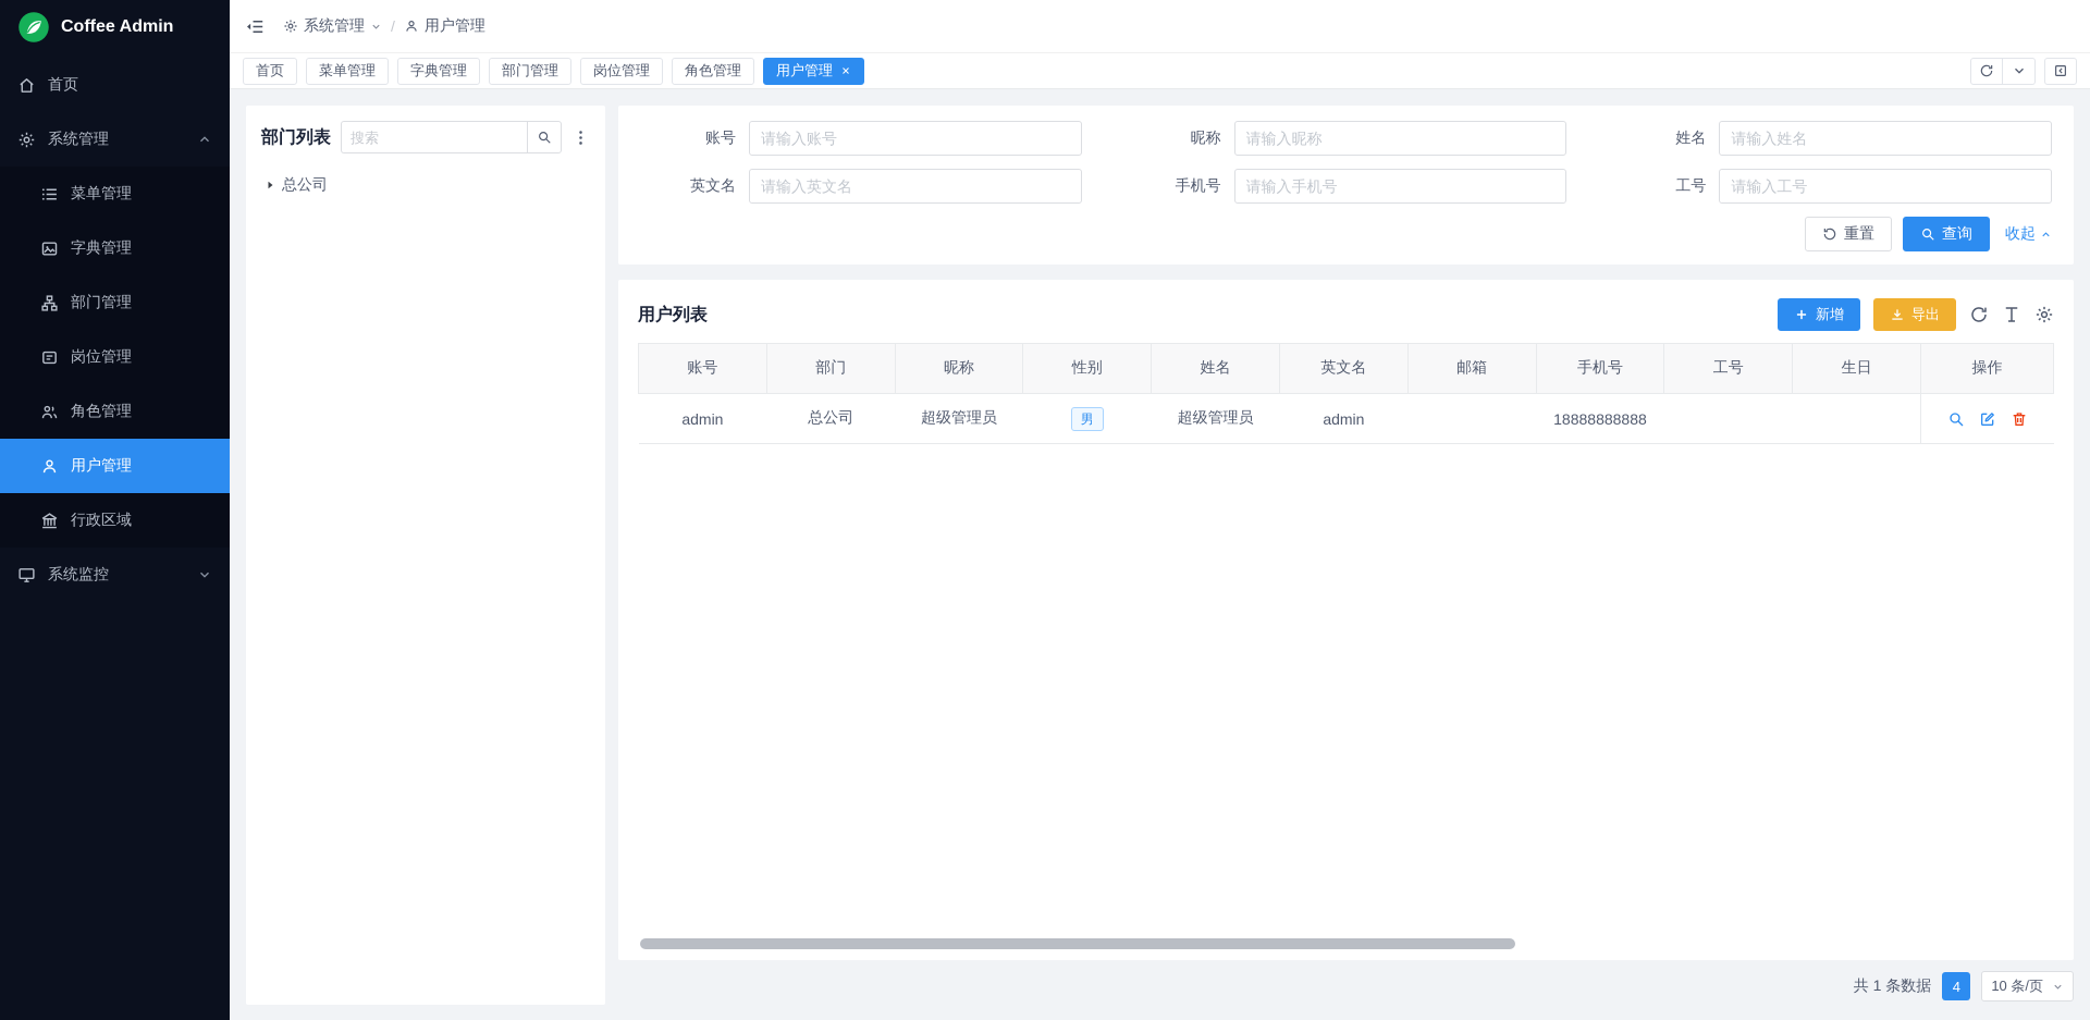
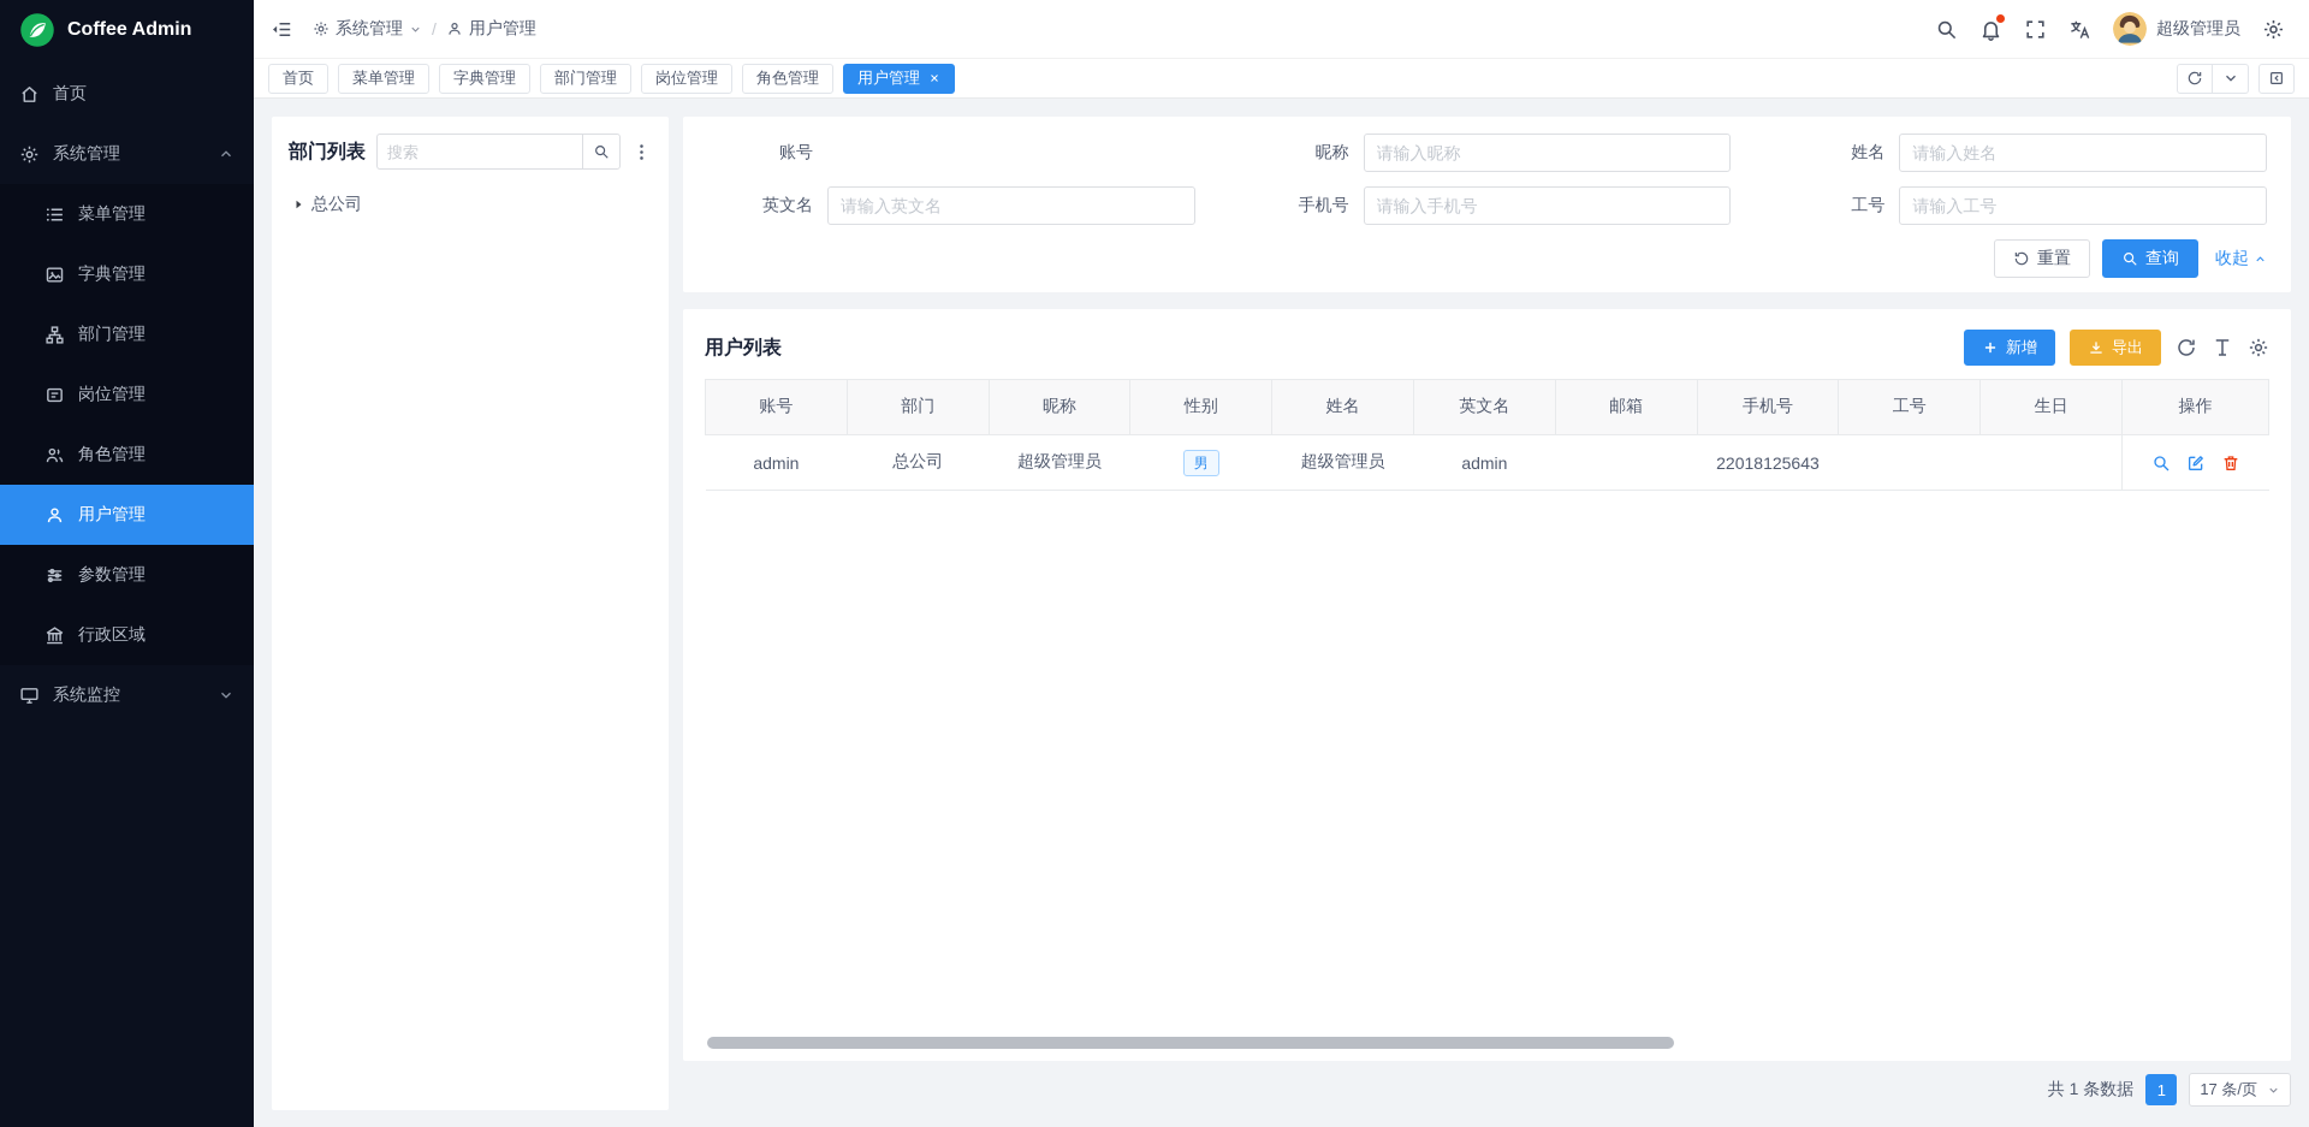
  Coffee Admin
  首页
  系统管理
  菜单管理
  字典管理
  部门管理
  岗位管理
  角色管理
  用户管理
+ 参数管理
  行政区域
  系统监控
  系统管理
  /
  用户管理
+ 超级管理员
  首页
  菜单管理
  字典管理
  部门管理
  岗位管理
  角色管理
  用户管理
  部门列表
  搜索
  总公司
  账号
- 请输入账号
  昵称
  请输入昵称
  姓名
  请输入姓名
  英文名
  请输入英文名
  手机号
  请输入手机号
  工号
  请输入工号
  重置
  查询
  收起
  用户列表
  新增
  导出
  账号	部门	昵称	性别	姓名	英文名	邮箱	手机号	工号	生日	操作
- admin	总公司	超级管理员	男	超级管理员	admin		18888888888
+ admin	总公司	超级管理员	男	超级管理员	admin		22018125643
  共 1 条数据
- 4
+ 1
- 10 条/页
+ 17 条/页
